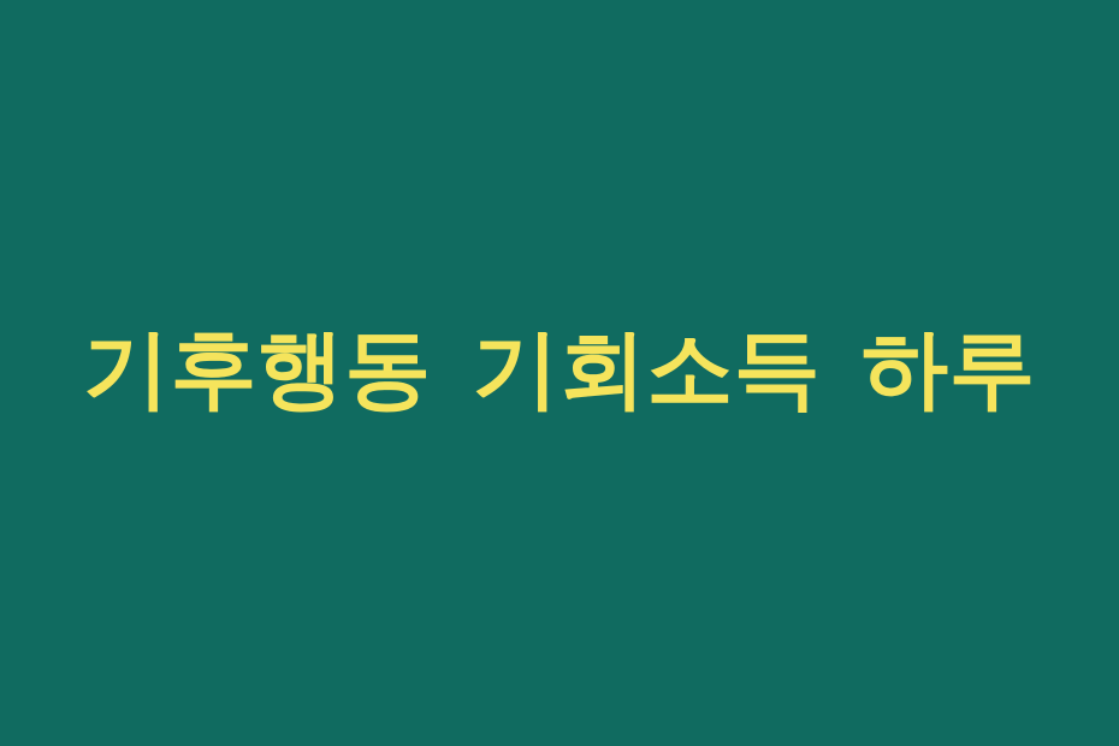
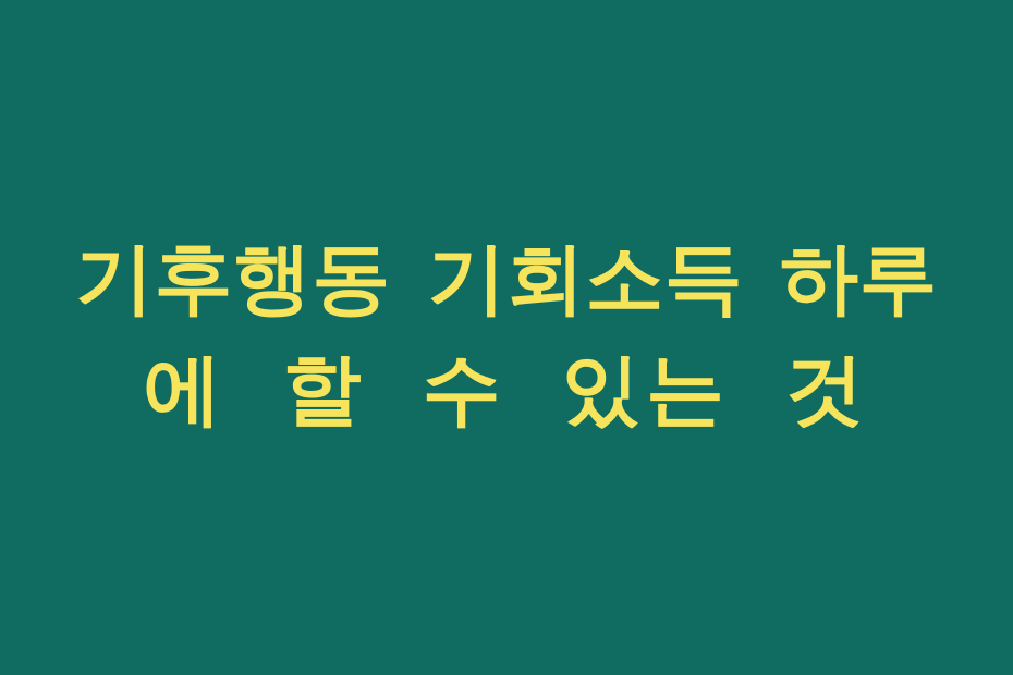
  기후행동 기회소득 하루
+ 에 할 수 있는 것
